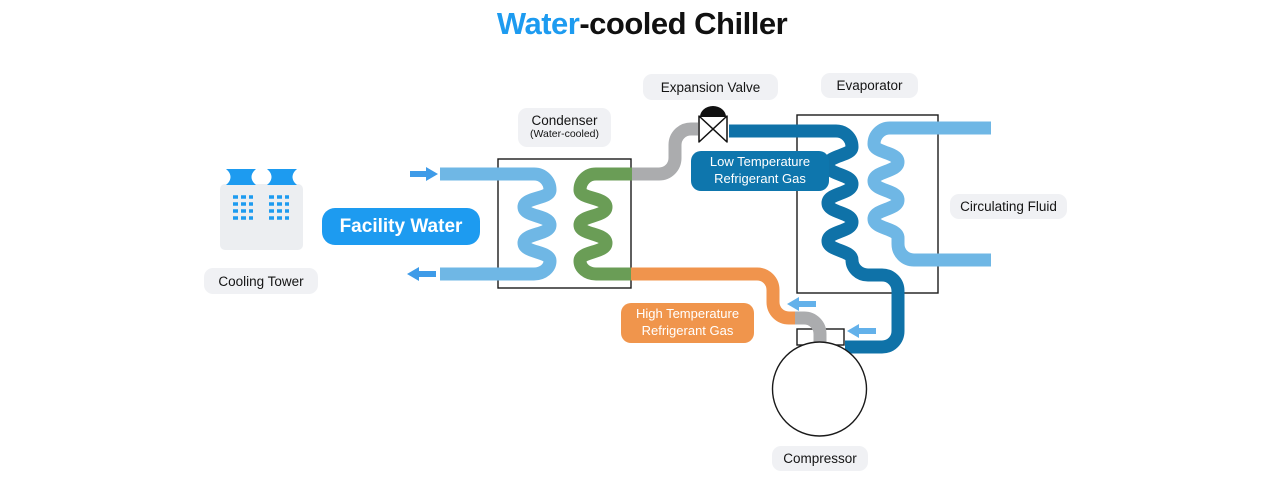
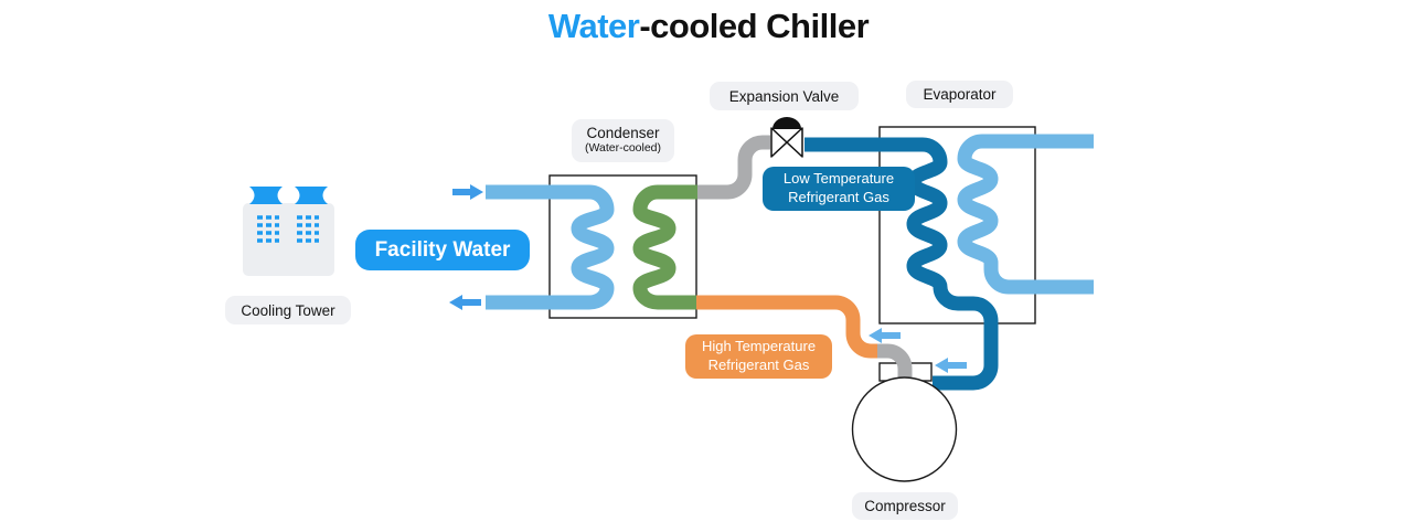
  Water-cooled Chiller
  Cooling Tower
  Condenser
  (Water-cooled)
  Expansion Valve
  Evaporator
- Circulating Fluid
  Compressor
  Facility Water
  Low Temperature
  Refrigerant Gas
  High Temperature
  Refrigerant Gas
